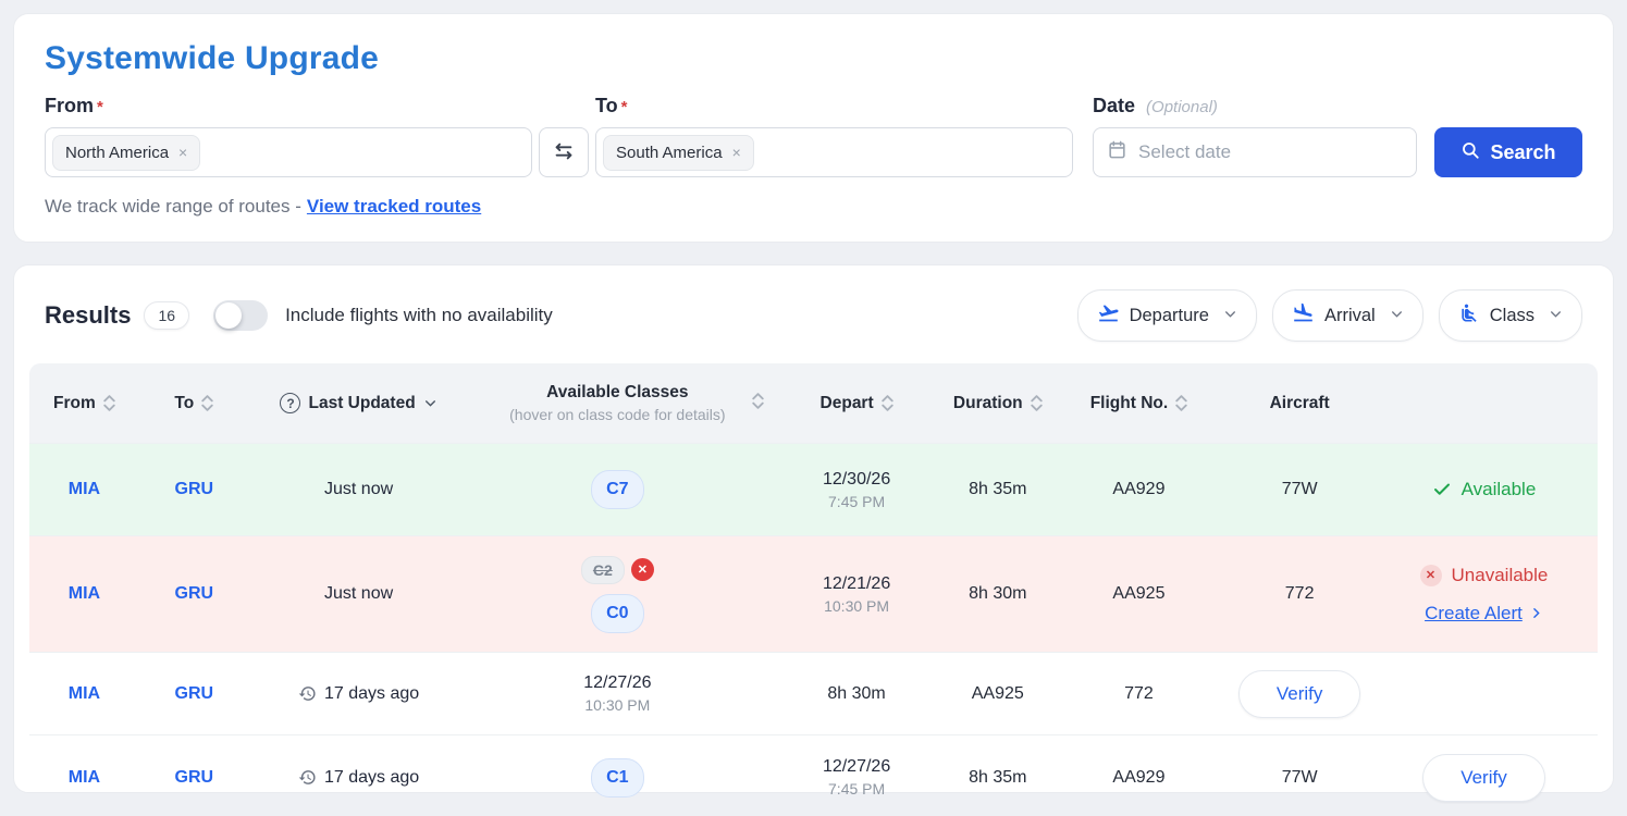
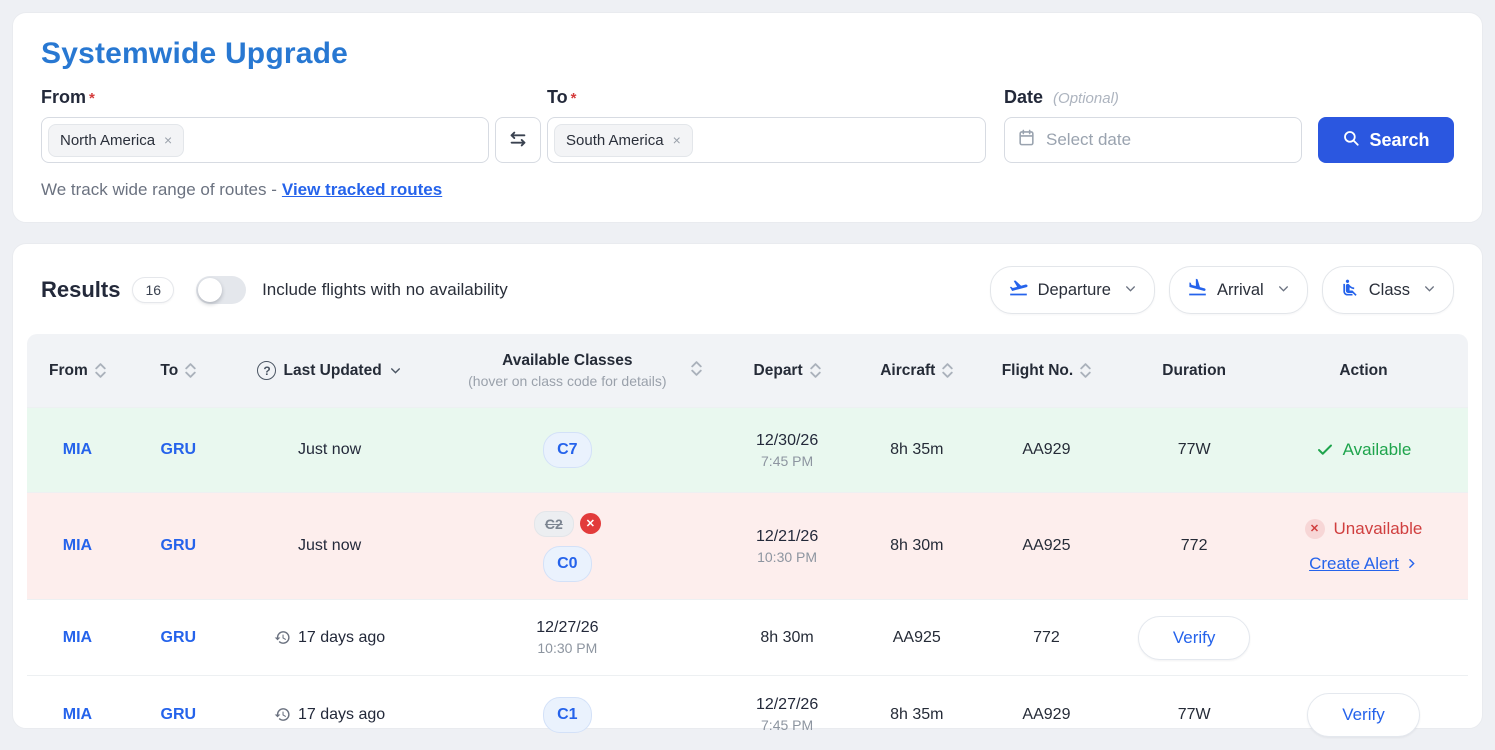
  Systemwide Upgrade
  From *
  North America
  ×
  To *
  South America
  ×
  Date (Optional)
  Select date
  Search
  We track wide range of routes - View tracked routes
  Results
  16
  Include flights with no availability
  Departure
  Arrival
  Class
  From
  To
  ?
  Last Updated
  Available Classes
  (hover on class code for details)
  Depart
- Duration
+ Aircraft
  Flight No.
- Aircraft
+ Duration
+ Action
  MIA
  GRU
  Just now
  C7
  12/30/26
  7:45 PM
  8h 35m
  AA929
  77W
  Available
  MIA
  GRU
  Just now
  C2
  ✕
  C0
  12/21/26
  10:30 PM
  8h 30m
  AA925
  772
  ✕
  Unavailable
  Create Alert
  MIA
  GRU
  17 days ago
  12/27/26
  10:30 PM
  8h 30m
  AA925
  772
  Verify
  MIA
  GRU
  17 days ago
  C1
  12/27/26
  7:45 PM
  8h 35m
  AA929
  77W
  Verify
